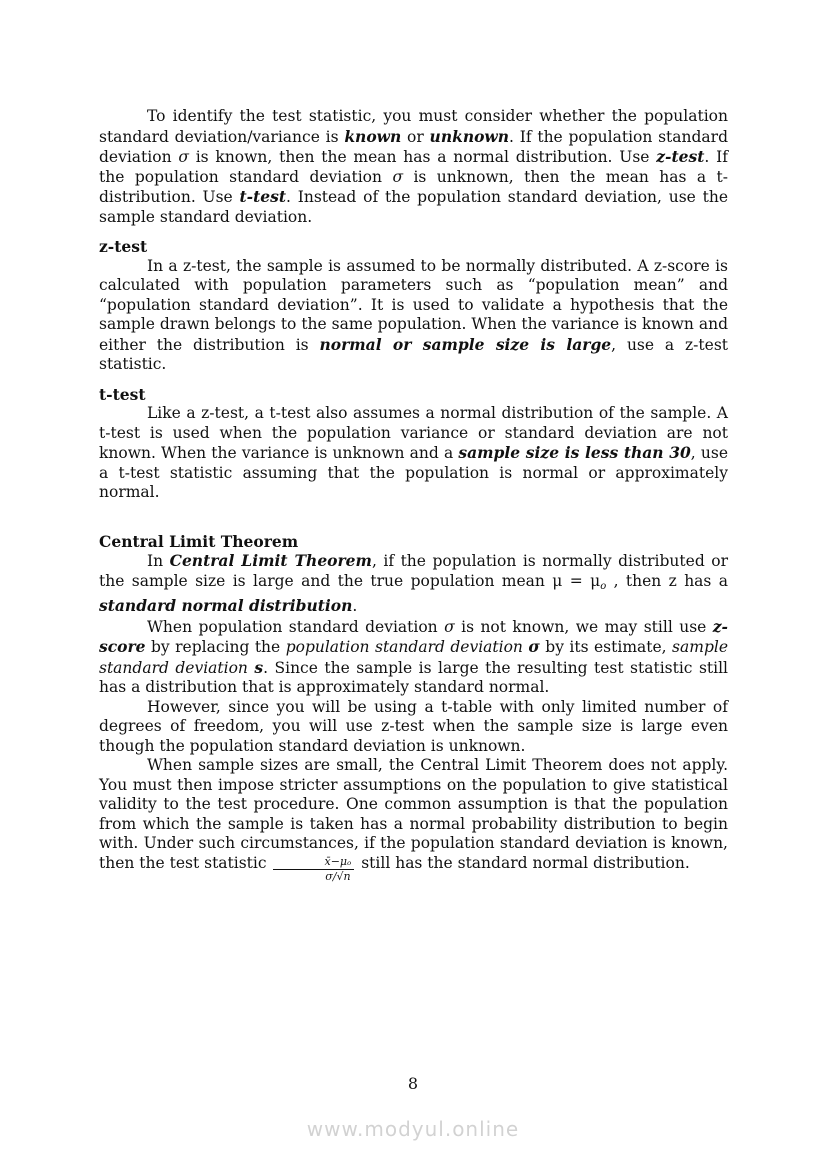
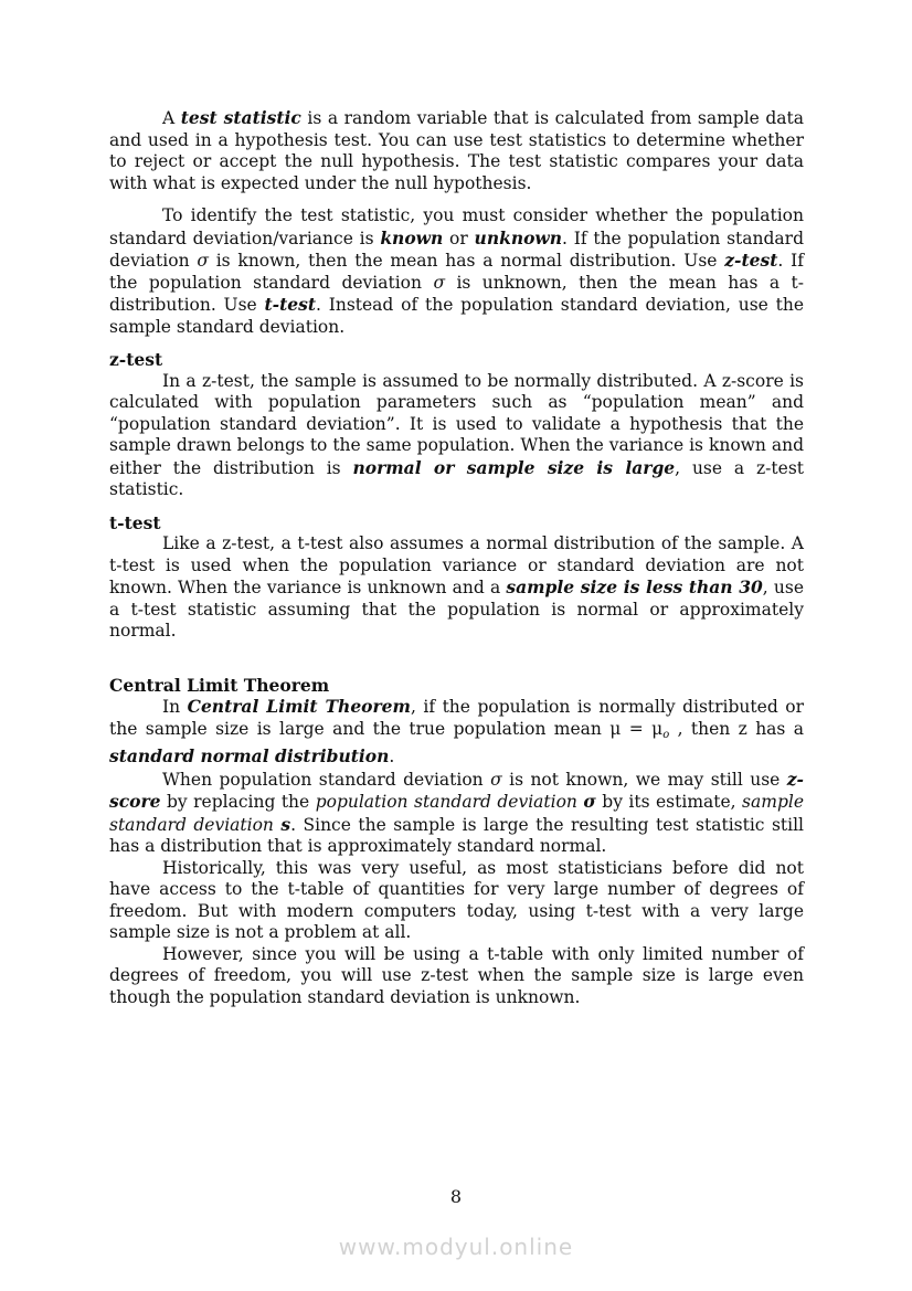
+ A test statistic is a random variable that is calculated from sample data and used in a hypothesis test. You can use test statistics to determine whether to reject or accept the null hypothesis. The test statistic compares your data with what is expected under the null hypothesis.
  To identify the test statistic, you must consider whether the population standard deviation/variance is known or unknown. If the population standard deviation σ is known, then the mean has a normal distribution. Use z-test. If the population standard deviation σ is unknown, then the mean has a t- distribution. Use t-test. Instead of the population standard deviation, use the sample standard deviation.
  z-test
  In a z-test, the sample is assumed to be normally distributed. A z-score is calculated with population parameters such as “population mean” and “population standard deviation”. It is used to validate a hypothesis that the sample drawn belongs to the same population. When the variance is known and either the distribution is normal or sample size is large, use a z-test statistic.
  t-test
  Like a z-test, a t-test also assumes a normal distribution of the sample. A t-test is used when the population variance or standard deviation are not known. When the variance is unknown and a sample size is less than 30, use a t-test statistic assuming that the population is normal or approximately normal.
  Central Limit Theorem
  In Central Limit Theorem, if the population is normally distributed or the sample size is large and the true population mean μ = μo , then z has a standard normal distribution.
  When population standard deviation σ is not known, we may still use z-score by replacing the population standard deviation σ by its estimate, sample standard deviation s. Since the sample is large the resulting test statistic still has a distribution that is approximately standard normal.
+ Historically, this was very useful, as most statisticians before did not have access to the t-table of quantities for very large number of degrees of freedom. But with modern computers today, using t-test with a very large sample size is not a problem at all.
  However, since you will be using a t-table with only limited number of degrees of freedom, you will use z-test when the sample size is large even though the population standard deviation is unknown.
- When sample sizes are small, the Central Limit Theorem does not apply. You must then impose stricter assumptions on the population to give statistical validity to the test procedure. One common assumption is that the population from which the sample is taken has a normal probability distribution to begin with. Under such circumstances, if the population standard deviation is known, then the test statistic
- x̄−μₒ
- σ/√n
- still has the standard normal distribution.
  8
  www.modyul.online
